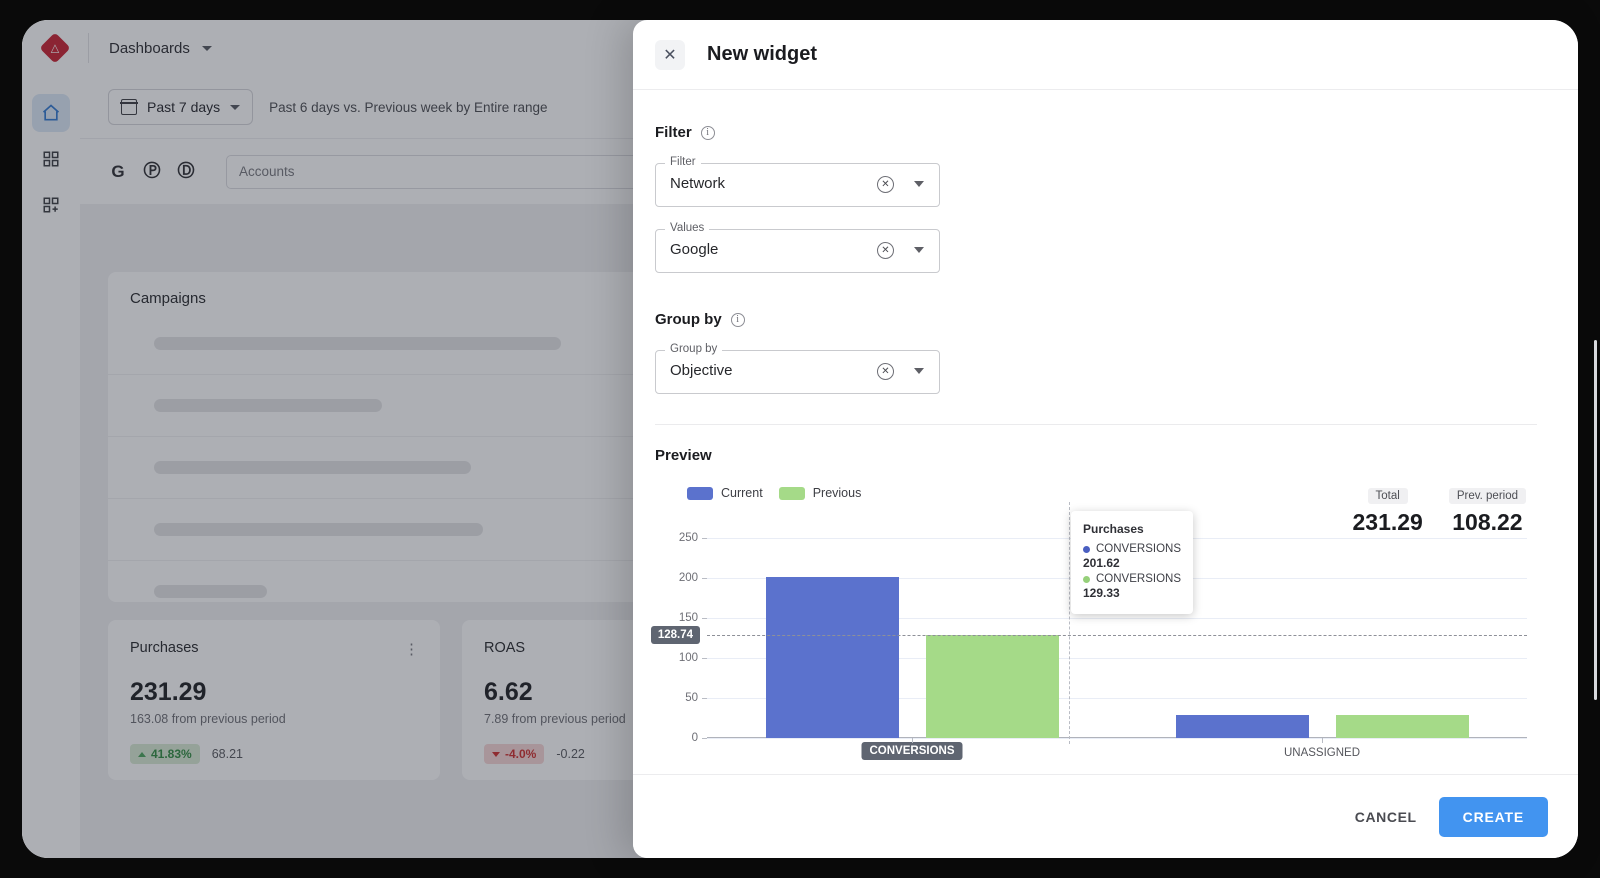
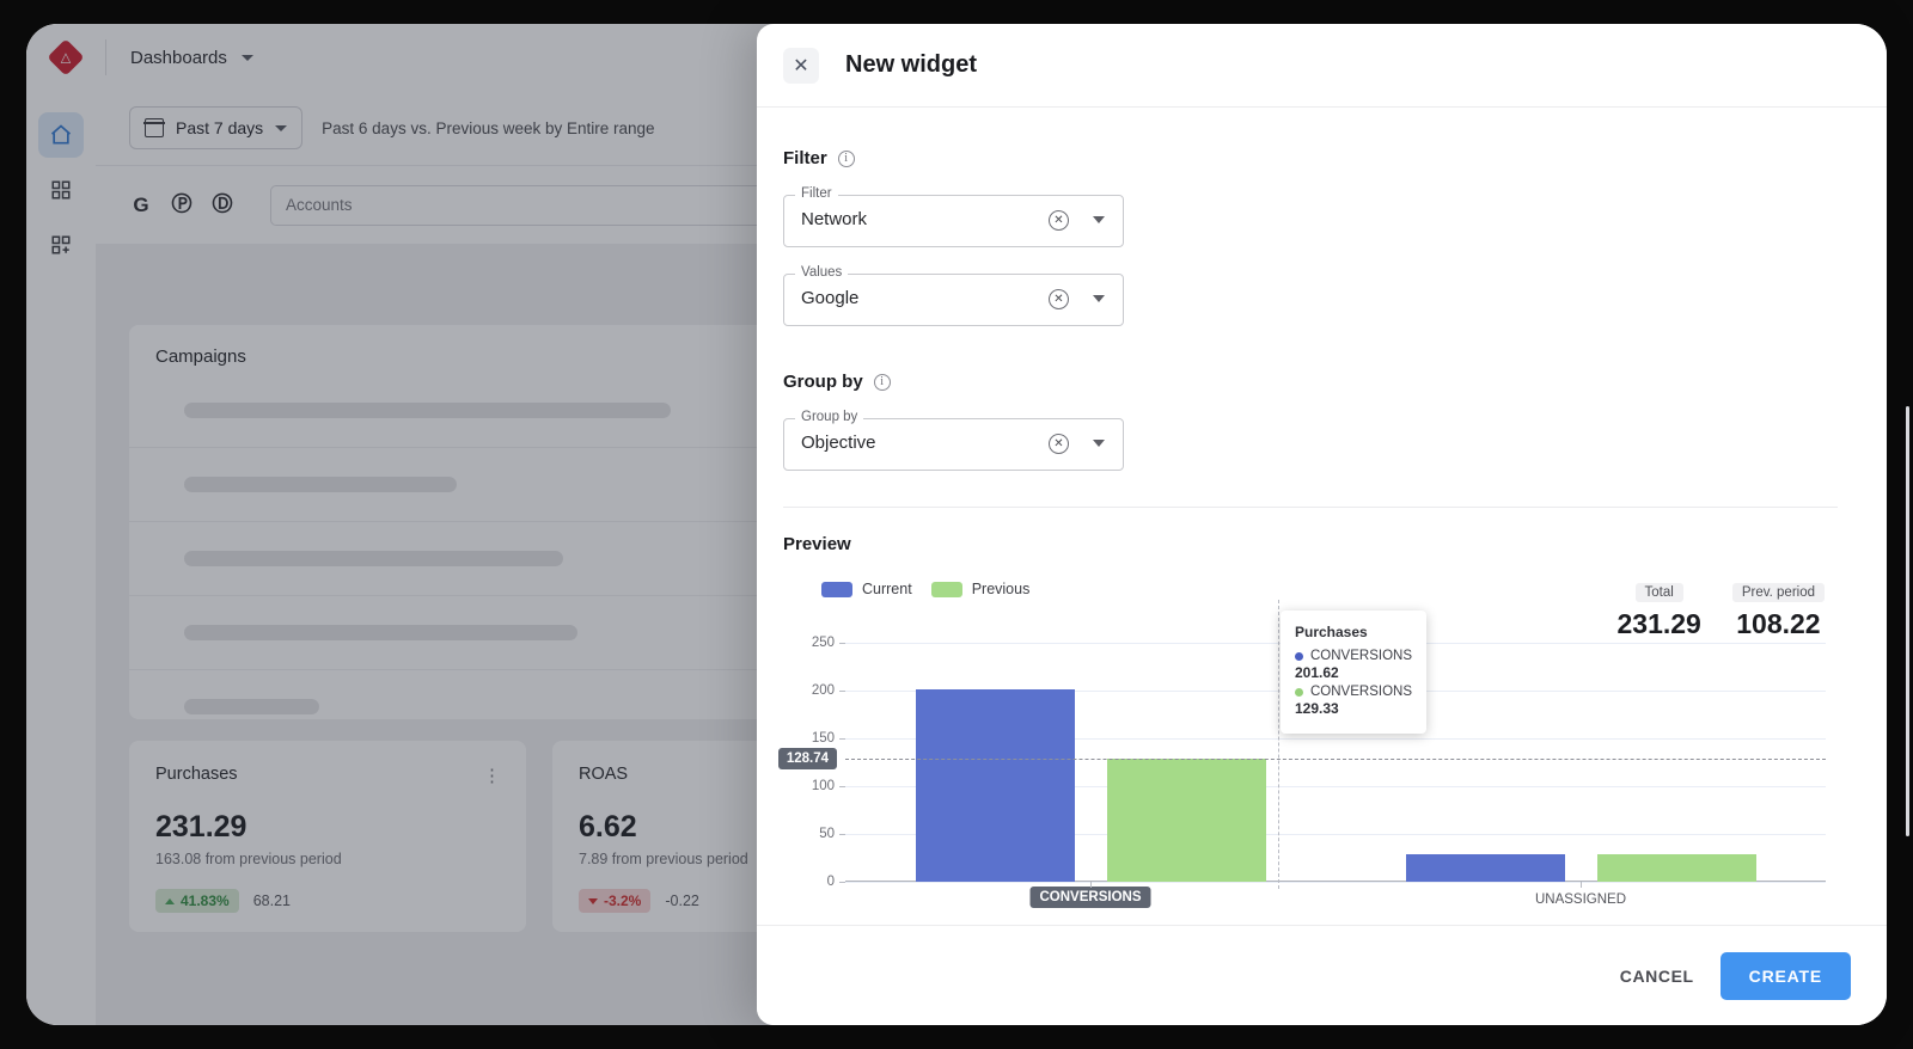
  Dashboards
  Past 7 days
  Past 6 days vs. Previous week by Entire range
  G
  Ⓟ
  Ⓓ
  Accounts
  Campaigns
  Purchases
  ⋮
  231.29
  163.08 from previous period
  41.83%
  68.21
  ROAS
  6.62
  7.89 from previous period
- -4.0%
+ -3.2%
  -0.22
  ✕
  New widget
  Filter
  i
  Filter
  Network
  ✕
  Values
  Google
  ✕
  Group by
  i
  Group by
  Objective
  ✕
  Preview
  Current
  Previous
  Total
  231.29
  Prev. period
  108.22
  0
  50
  100
  150
  200
  250
  CONVERSIONS
  UNASSIGNED
  128.74
  Purchases
  CONVERSIONS
  201.62
  CONVERSIONS
  129.33
  CANCEL
  CREATE
